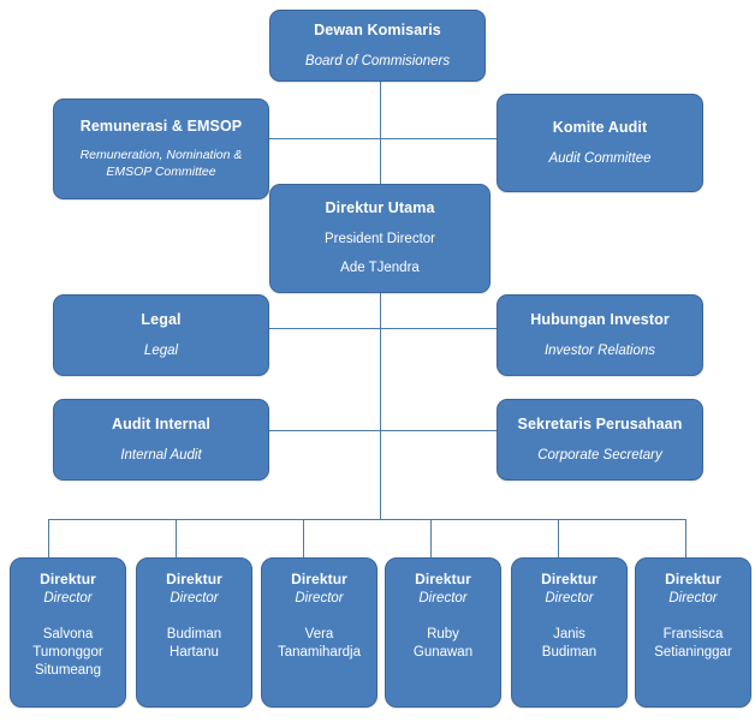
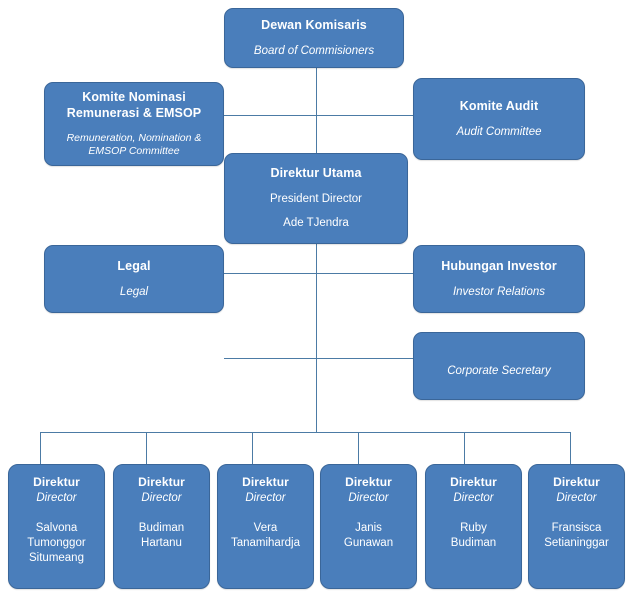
  Dewan Komisaris
  Board of Commisioners
+ Komite Nominasi
  Remunerasi & EMSOP
  Remuneration, Nomination &
  EMSOP Committee
  Komite Audit
  Audit Committee
  Direktur Utama
  President Director
  Ade TJendra
  Legal
  Legal
  Hubungan Investor
  Investor Relations
- Audit Internal
- Internal Audit
- Sekretaris Perusahaan
  Corporate Secretary
  Direktur
  Director
  Salvona
  Tumonggor
  Situmeang
  Direktur
  Director
  Budiman
  Hartanu
  Direktur
  Director
  Vera
  Tanamihardja
  Direktur
  Director
- Ruby
+ Janis
  Gunawan
  Direktur
  Director
- Janis
+ Ruby
  Budiman
  Direktur
  Director
  Fransisca
  Setianinggar
